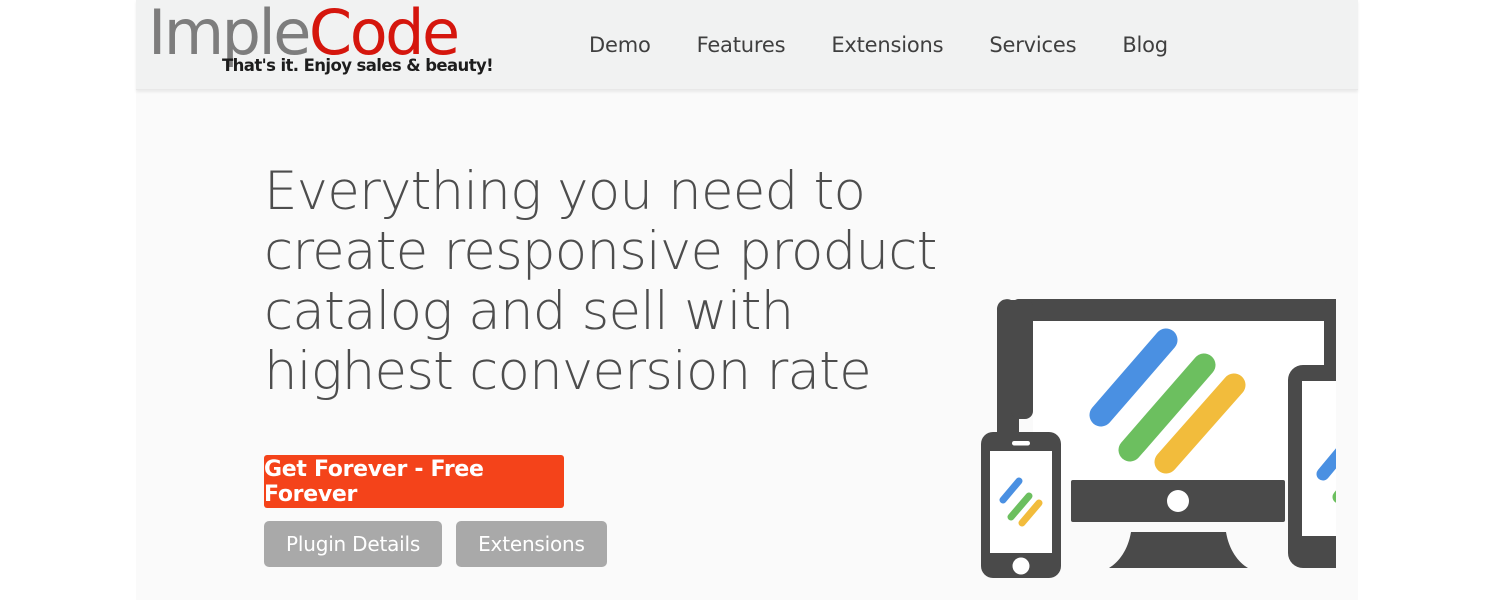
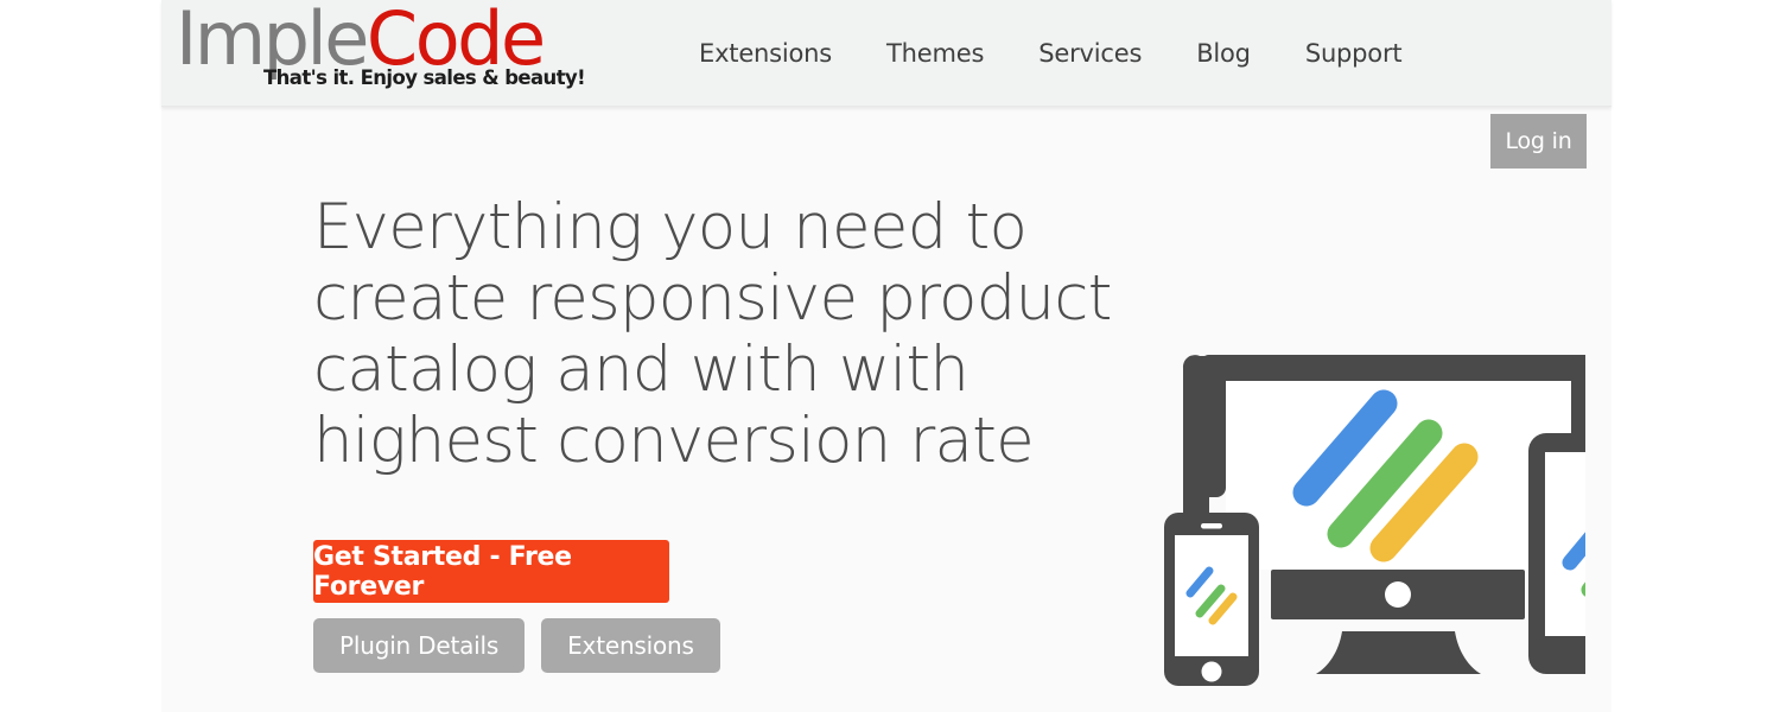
  ImpleCode
  That's it. Enjoy sales & beauty!
- Demo
- Features
  Extensions
+ Themes
  Services
  Blog
+ Support
+ Log in
- Everything you need to create responsive product catalog and sell with highest conversion rate
+ Everything you need to create responsive product catalog and with with highest conversion rate
- Get Forever - Free Forever
+ Get Started - Free Forever
  Plugin Details
  Extensions
